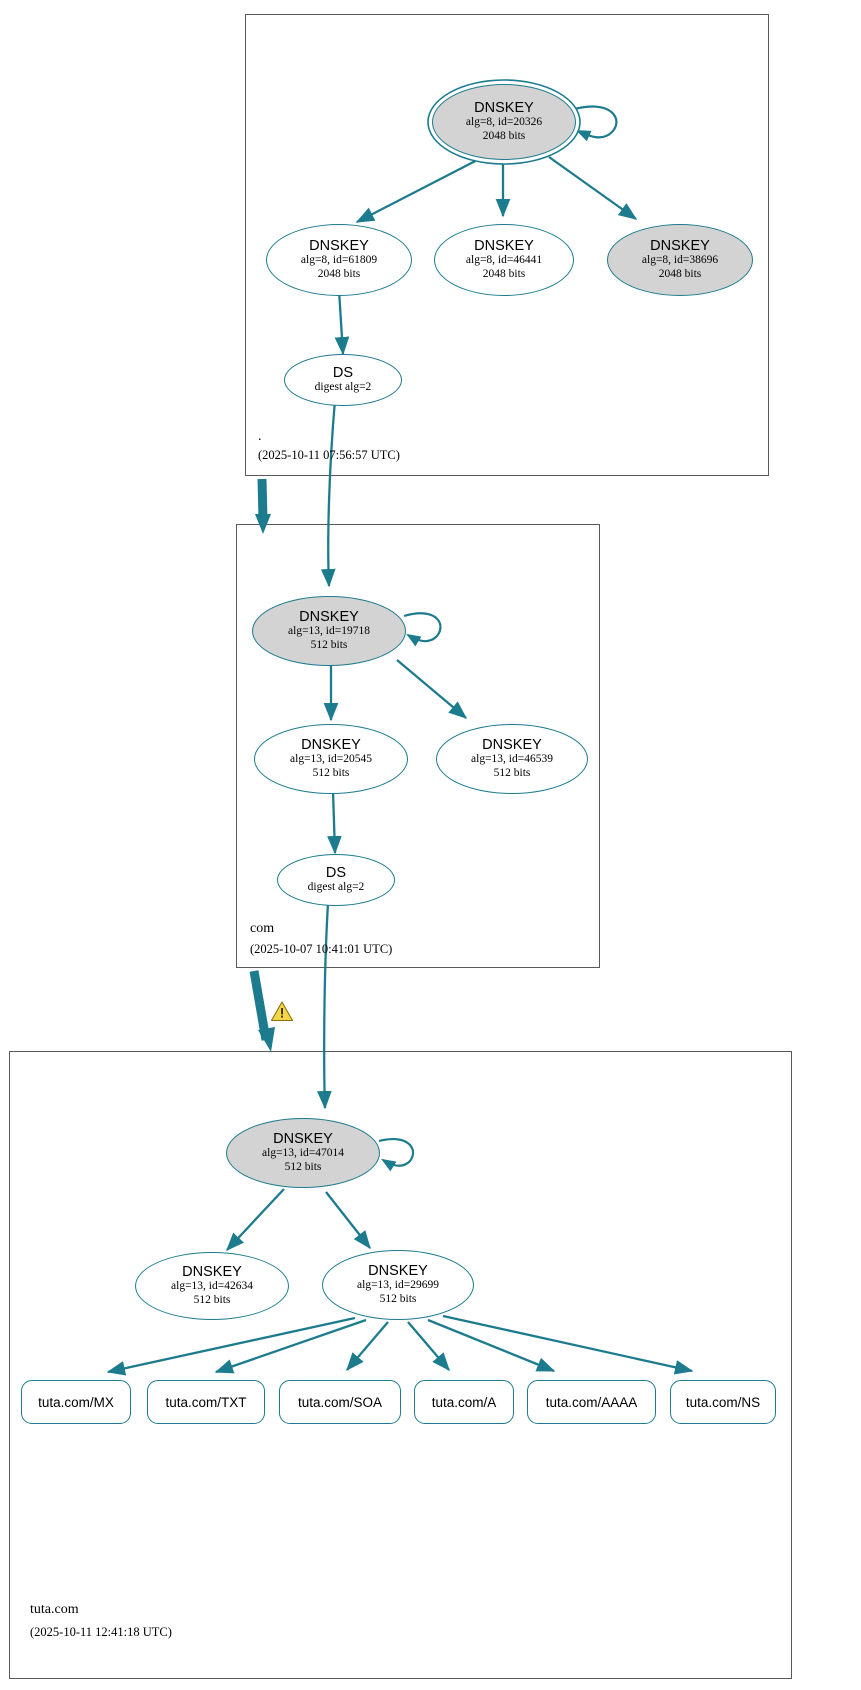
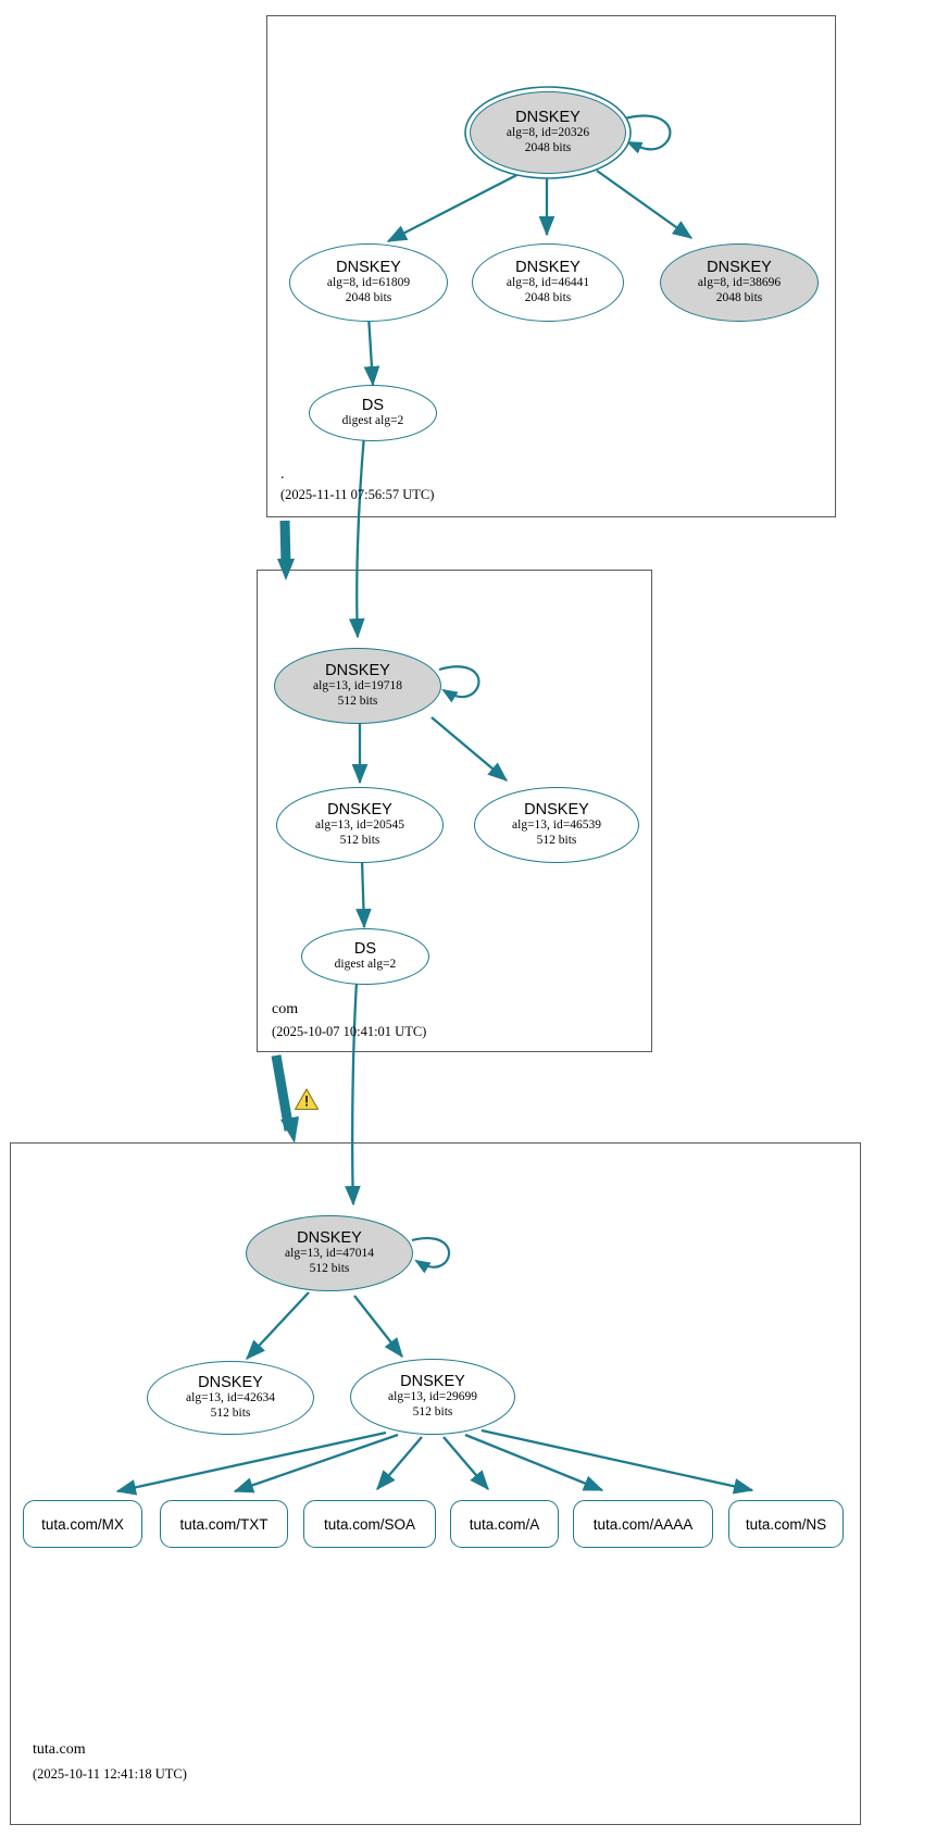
  DNSKEY
  alg=8, id=20326
  2048 bits
  DNSKEY
  alg=8, id=61809
  2048 bits
  DNSKEY
  alg=8, id=46441
  2048 bits
  DNSKEY
  alg=8, id=38696
  2048 bits
  DS
  digest alg=2
  .
- (2025-10-11 07:56:57 UTC)
+ (2025-11-11 07:56:57 UTC)
  DNSKEY
  alg=13, id=19718
  512 bits
  DNSKEY
  alg=13, id=20545
  512 bits
  DNSKEY
  alg=13, id=46539
  512 bits
  DS
  digest alg=2
  com
  (2025-10-07 10:41:01 UTC)
  DNSKEY
  alg=13, id=47014
  512 bits
  DNSKEY
  alg=13, id=42634
  512 bits
  DNSKEY
  alg=13, id=29699
  512 bits
  tuta.com/MX
  tuta.com/TXT
  tuta.com/SOA
  tuta.com/A
  tuta.com/AAAA
  tuta.com/NS
  tuta.com
  (2025-10-11 12:41:18 UTC)
